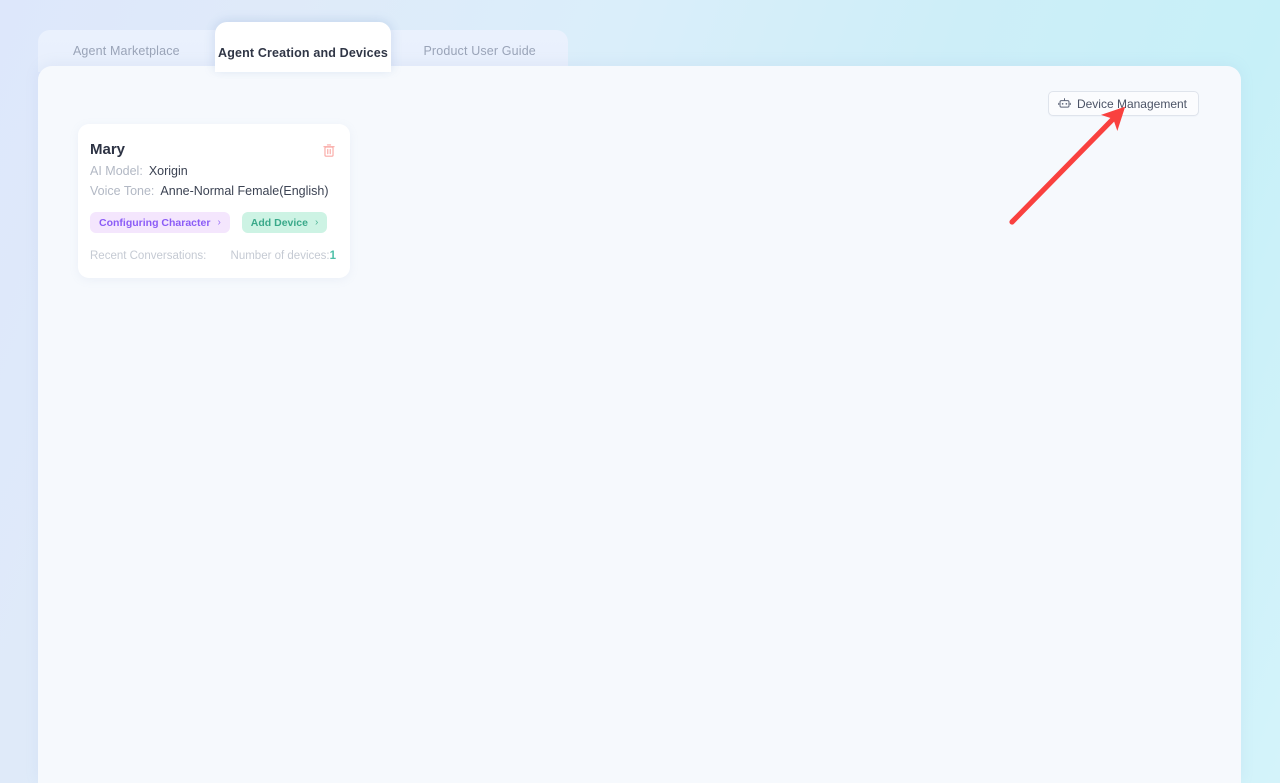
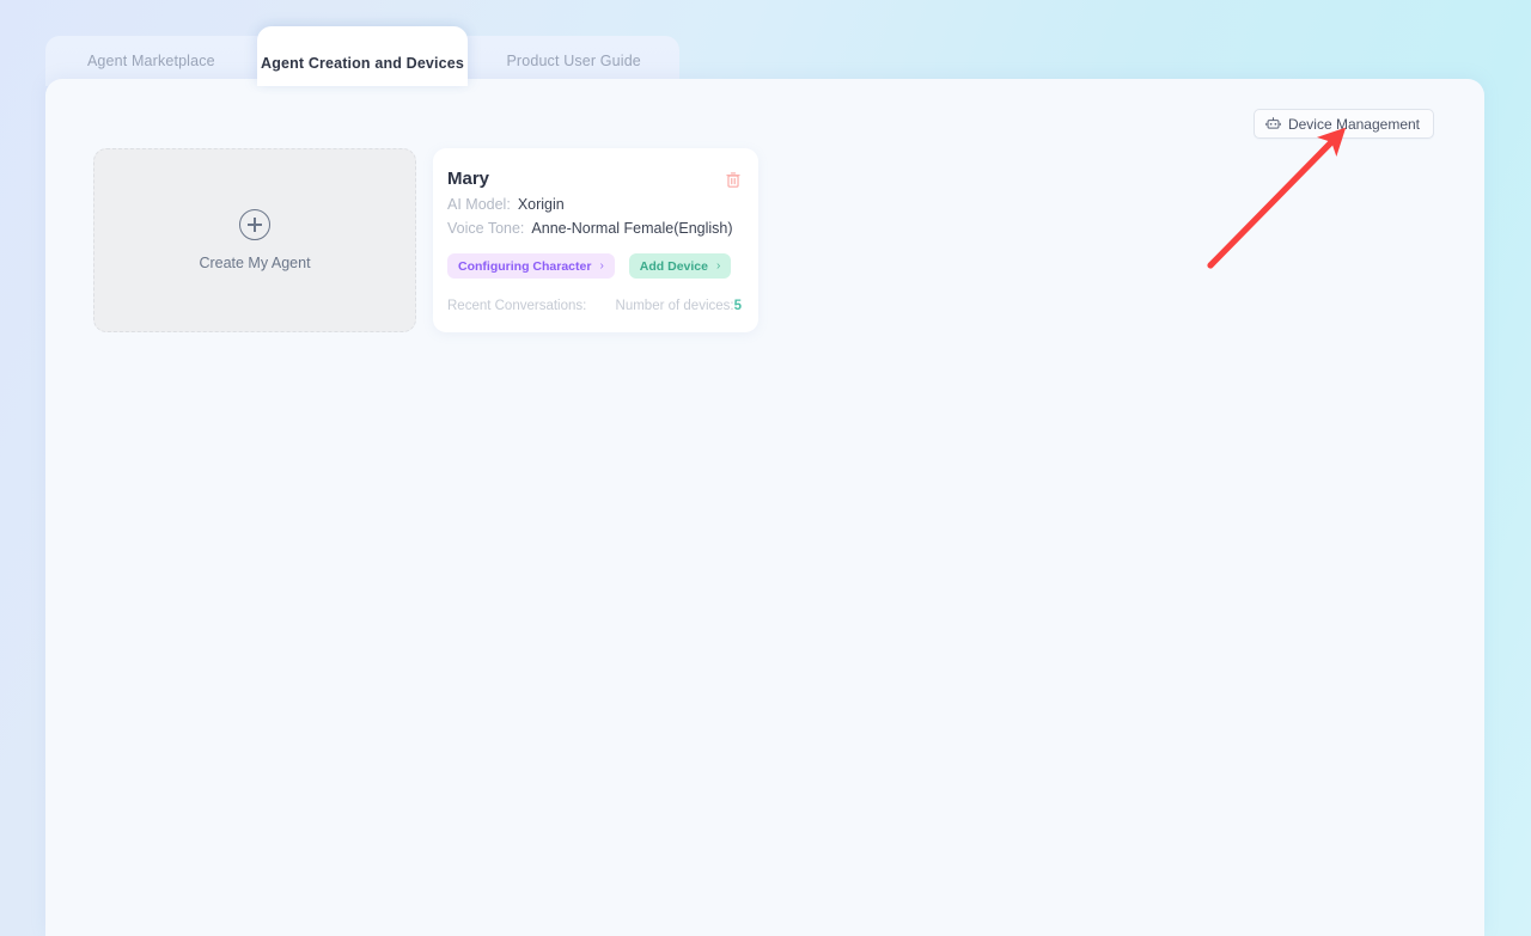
  Agent Marketplace
  Product User Guide
  Agent Creation and Devices
  Device Management
+ Create My Agent
  Mary
  AI Model:
  Xorigin
  Voice Tone:
  Anne-Normal Female(English)
  Configuring Character
  ›
  Add Device
  ›
  Recent Conversations:
- Number of devices:1
+ Number of devices:5
